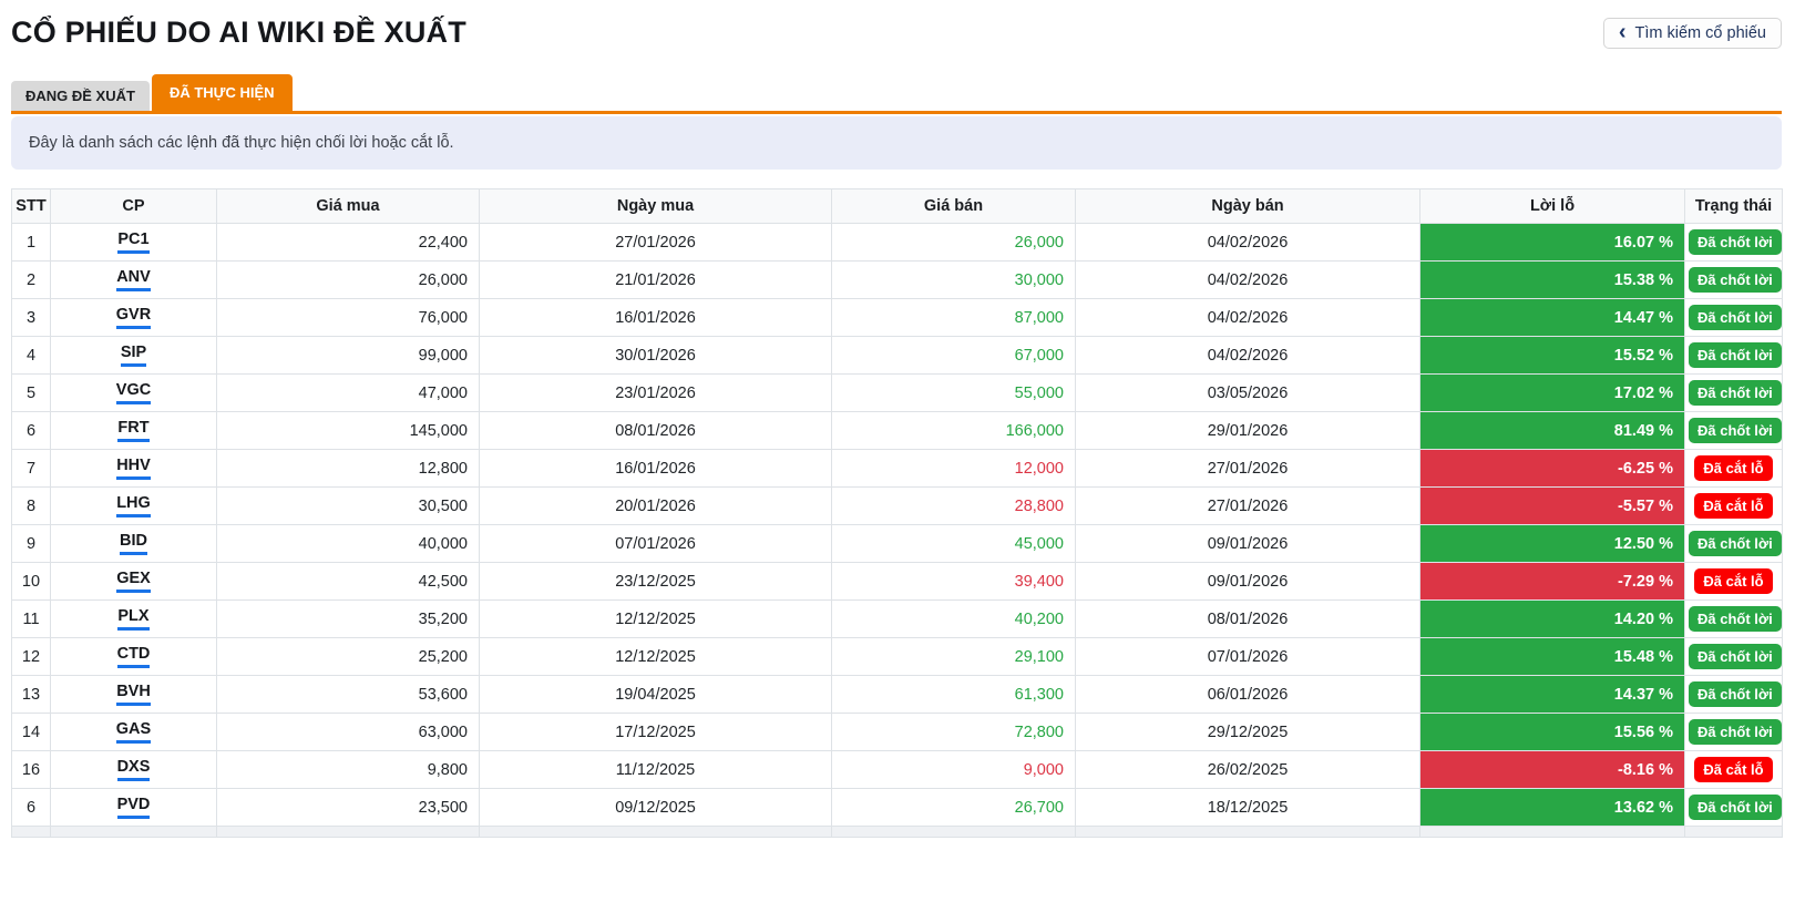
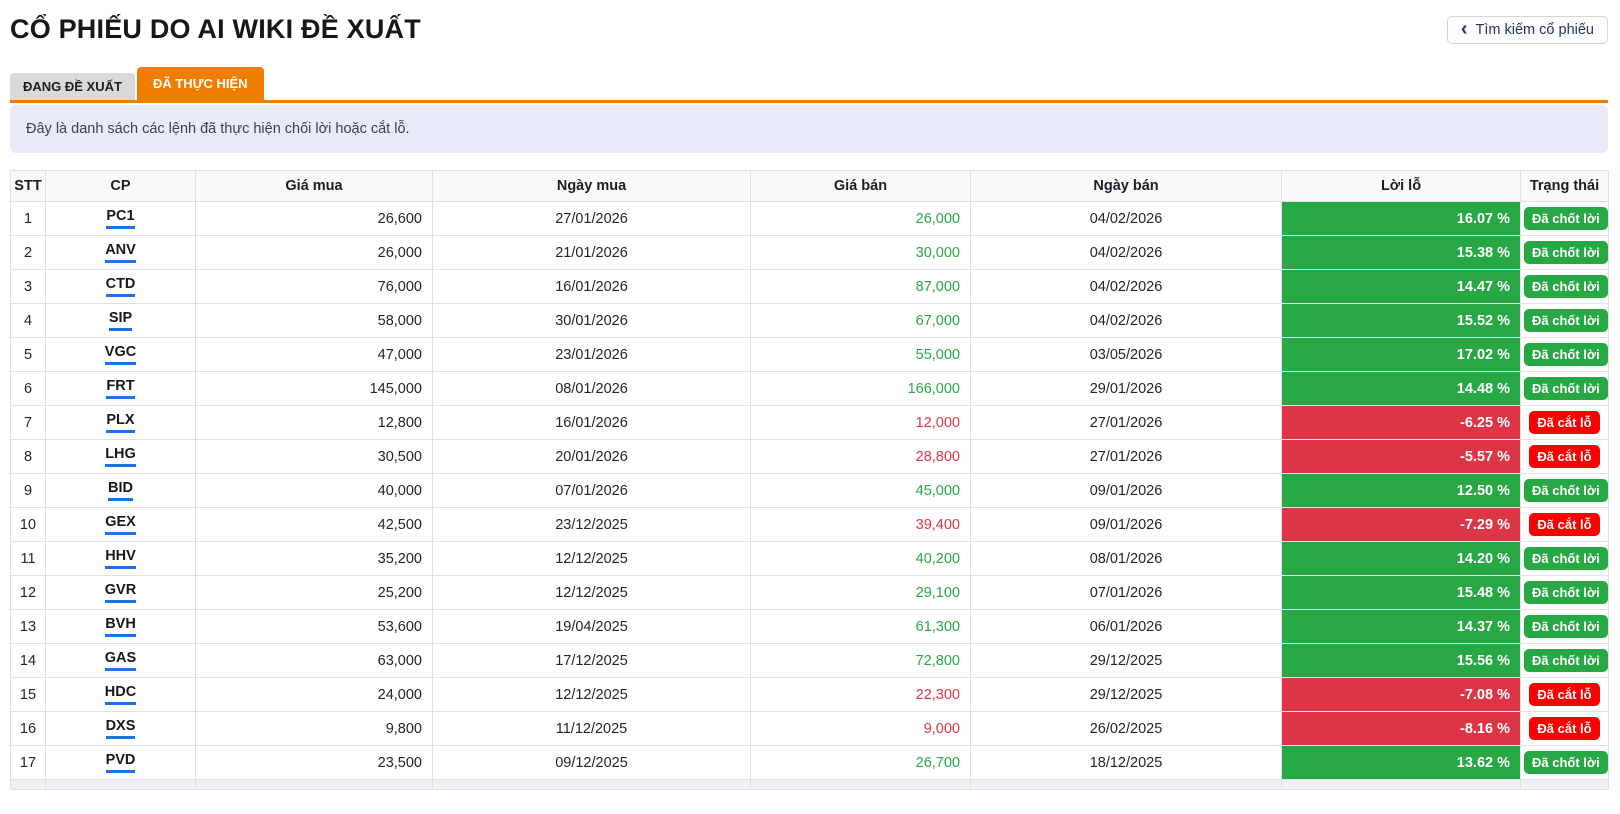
  CỔ PHIẾU DO AI WIKI ĐỀ XUẤT
  ‹
  Tìm kiếm cổ phiếu
  ĐANG ĐỀ XUẤT
  ĐÃ THỰC HIỆN
  Đây là danh sách các lệnh đã thực hiện chối lời hoặc cắt lỗ.
  STT	CP	Giá mua	Ngày mua	Giá bán	Ngày bán	Lời lỗ	Trạng thái
- 1	PC1	22,400	27/01/2026	26,000	04/02/2026	16.07 %	Đã chốt lời
+ 1	PC1	26,600	27/01/2026	26,000	04/02/2026	16.07 %	Đã chốt lời
  2	ANV	26,000	21/01/2026	30,000	04/02/2026	15.38 %	Đã chốt lời
- 3	GVR	76,000	16/01/2026	87,000	04/02/2026	14.47 %	Đã chốt lời
+ 3	CTD	76,000	16/01/2026	87,000	04/02/2026	14.47 %	Đã chốt lời
- 4	SIP	99,000	30/01/2026	67,000	04/02/2026	15.52 %	Đã chốt lời
+ 4	SIP	58,000	30/01/2026	67,000	04/02/2026	15.52 %	Đã chốt lời
  5	VGC	47,000	23/01/2026	55,000	03/05/2026	17.02 %	Đã chốt lời
- 6	FRT	145,000	08/01/2026	166,000	29/01/2026	81.49 %	Đã chốt lời
+ 6	FRT	145,000	08/01/2026	166,000	29/01/2026	14.48 %	Đã chốt lời
- 7	HHV	12,800	16/01/2026	12,000	27/01/2026	-6.25 %	Đã cắt lỗ
+ 7	PLX	12,800	16/01/2026	12,000	27/01/2026	-6.25 %	Đã cắt lỗ
  8	LHG	30,500	20/01/2026	28,800	27/01/2026	-5.57 %	Đã cắt lỗ
  9	BID	40,000	07/01/2026	45,000	09/01/2026	12.50 %	Đã chốt lời
  10	GEX	42,500	23/12/2025	39,400	09/01/2026	-7.29 %	Đã cắt lỗ
- 11	PLX	35,200	12/12/2025	40,200	08/01/2026	14.20 %	Đã chốt lời
+ 11	HHV	35,200	12/12/2025	40,200	08/01/2026	14.20 %	Đã chốt lời
- 12	CTD	25,200	12/12/2025	29,100	07/01/2026	15.48 %	Đã chốt lời
+ 12	GVR	25,200	12/12/2025	29,100	07/01/2026	15.48 %	Đã chốt lời
  13	BVH	53,600	19/04/2025	61,300	06/01/2026	14.37 %	Đã chốt lời
  14	GAS	63,000	17/12/2025	72,800	29/12/2025	15.56 %	Đã chốt lời
+ 15	HDC	24,000	12/12/2025	22,300	29/12/2025	-7.08 %	Đã cắt lỗ
  16	DXS	9,800	11/12/2025	9,000	26/02/2025	-8.16 %	Đã cắt lỗ
- 6	PVD	23,500	09/12/2025	26,700	18/12/2025	13.62 %	Đã chốt lời
+ 17	PVD	23,500	09/12/2025	26,700	18/12/2025	13.62 %	Đã chốt lời
